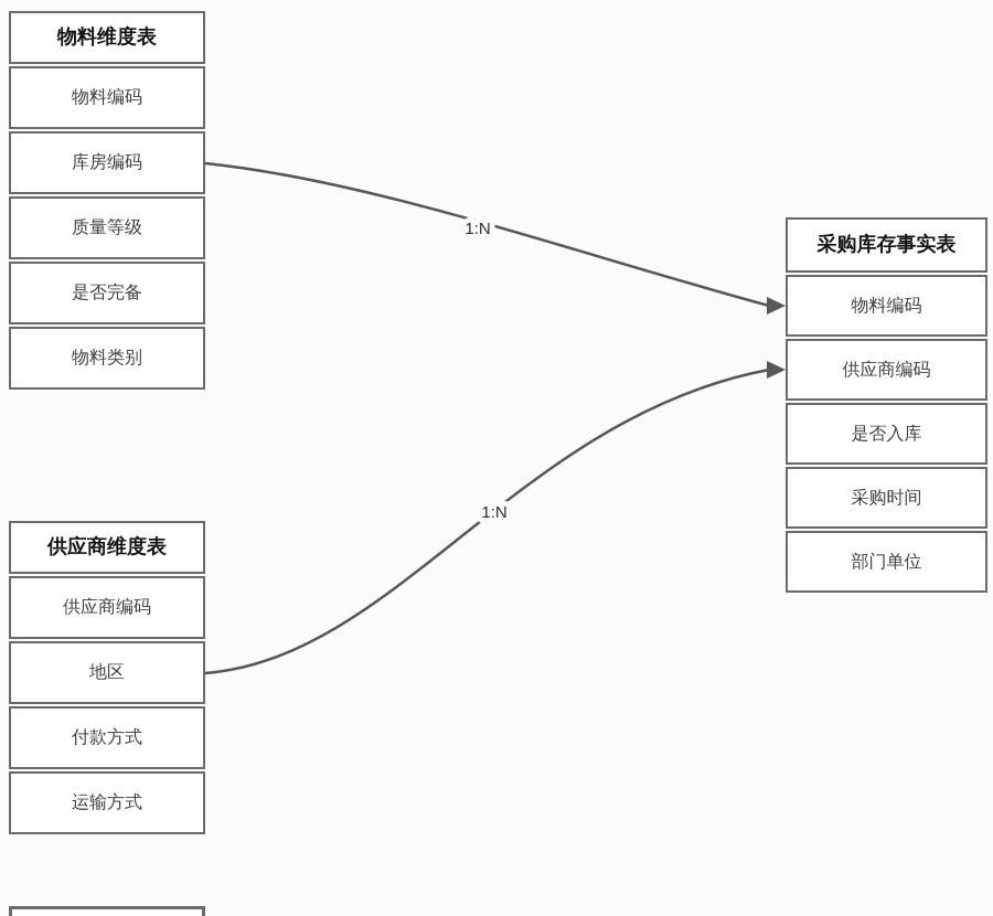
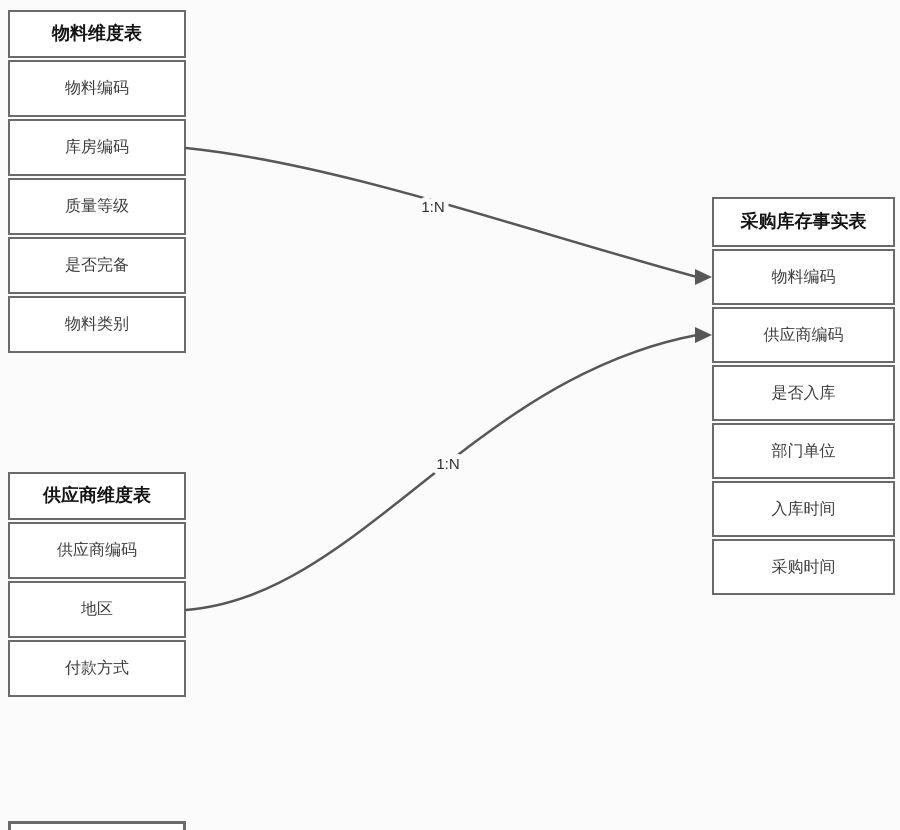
  物料维度表
  物料编码
  库房编码
  质量等级
  是否完备
  物料类别
  供应商维度表
  供应商编码
  地区
  付款方式
- 运输方式
  采购库存事实表
  物料编码
  供应商编码
  是否入库
- 采购时间
+ 部门单位
+ 入库时间
- 部门单位
+ 采购时间
  1:N
  1:N
